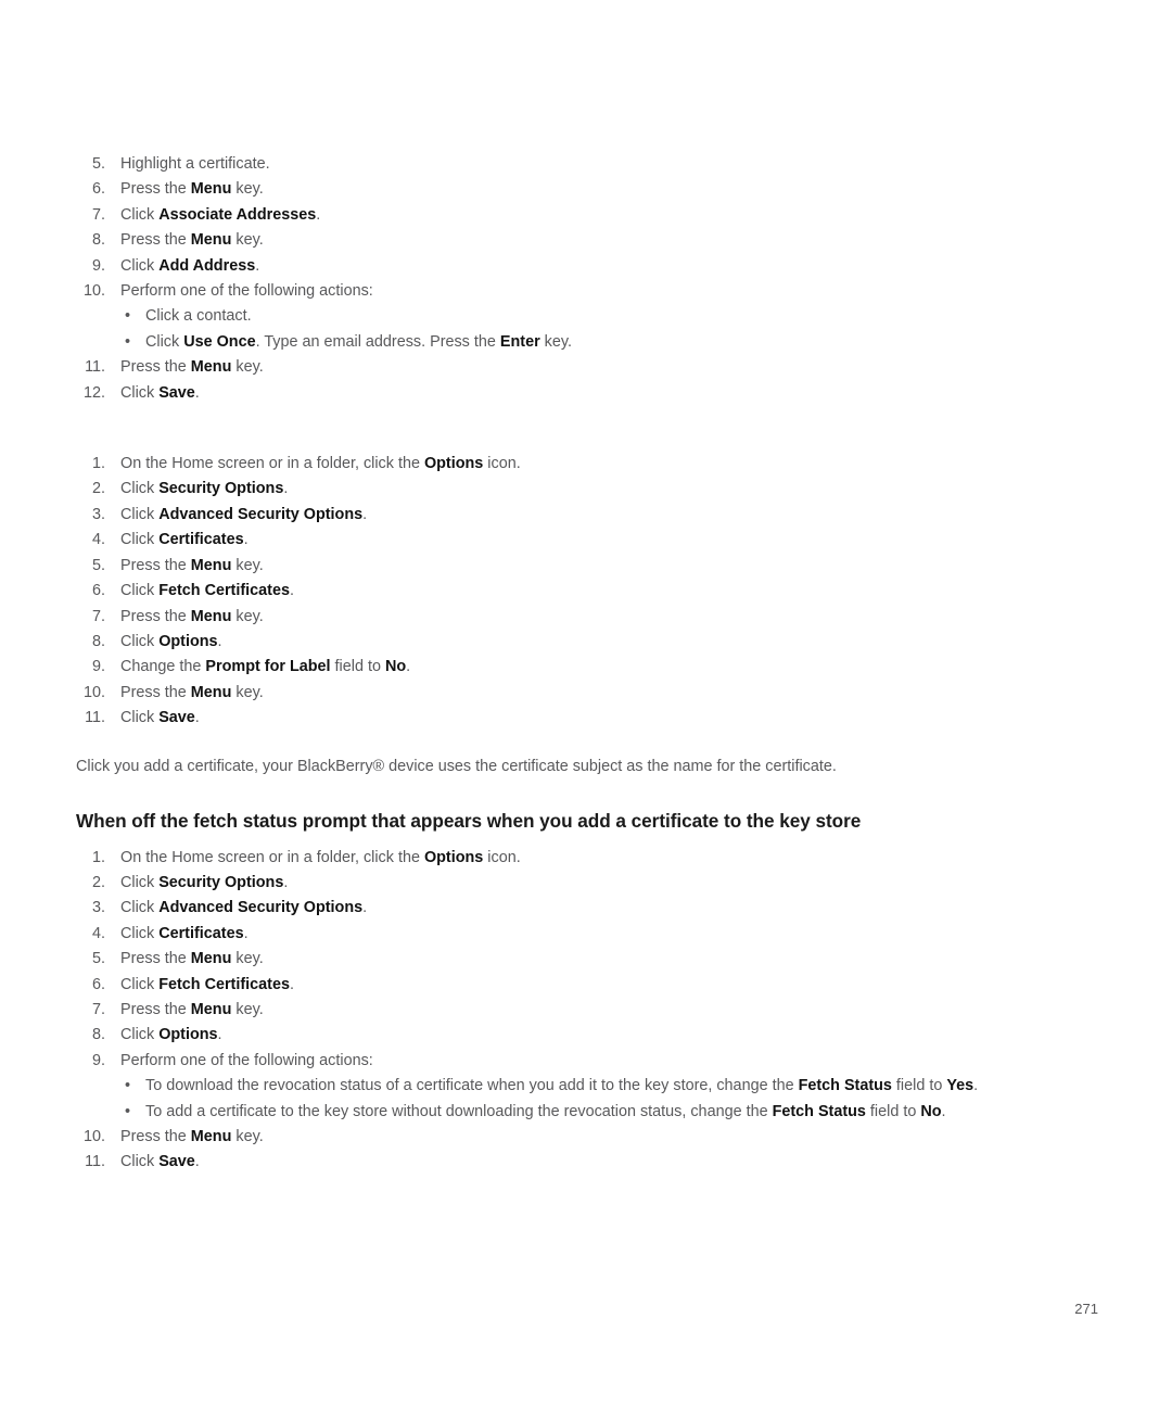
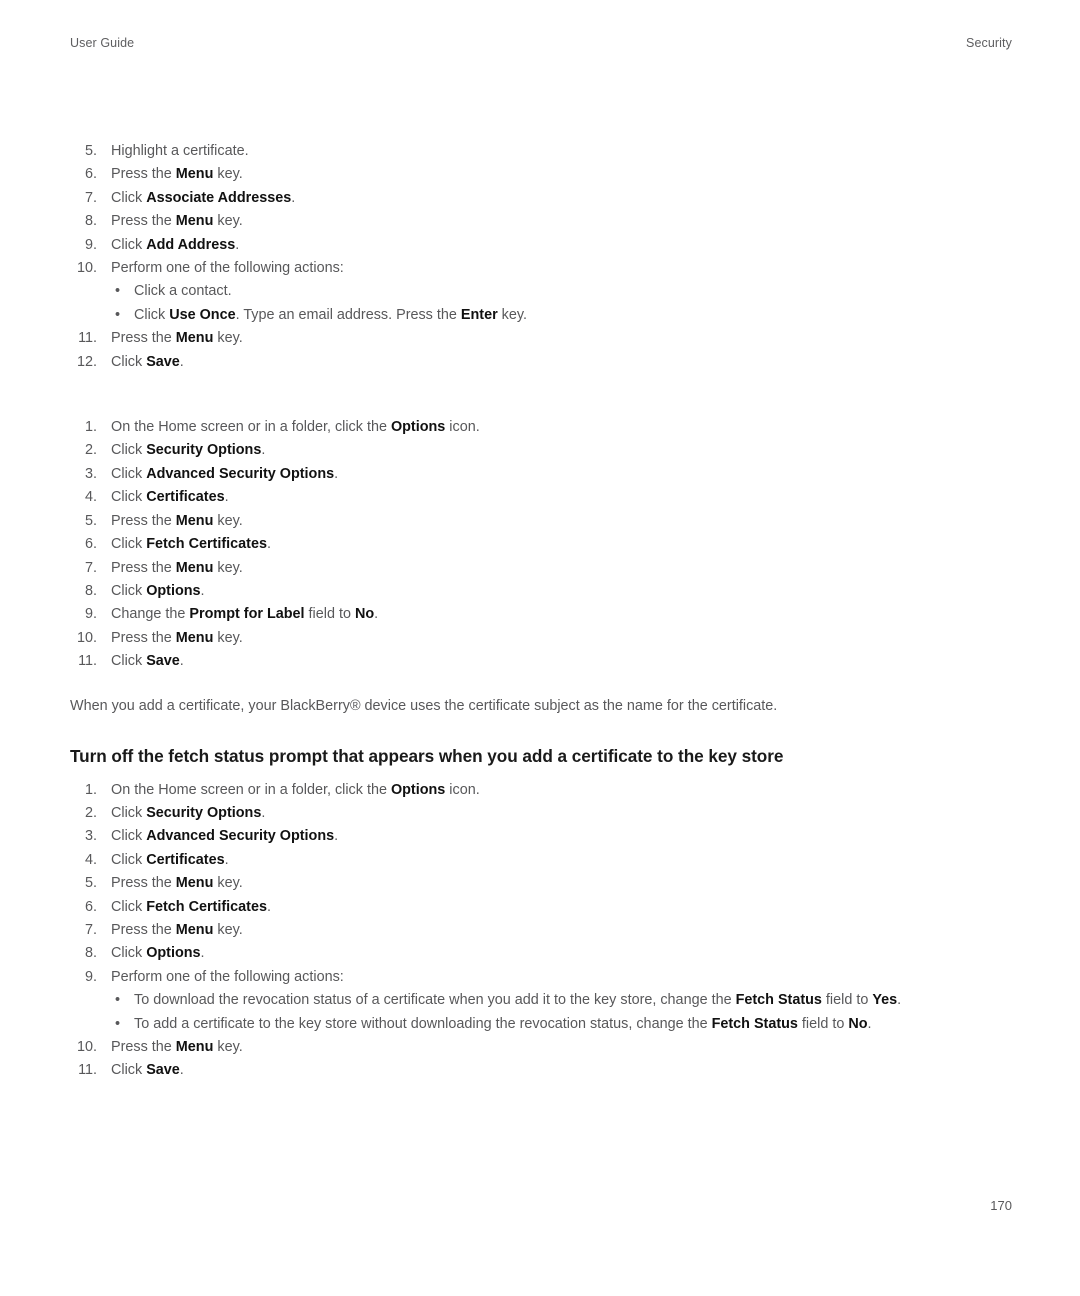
+ User Guide
+ Security
  5.
  Highlight a certificate.
  6.
  Press the Menu key.
  7.
  Click Associate Addresses.
  8.
  Press the Menu key.
  9.
  Click Add Address.
  10.
  Perform one of the following actions:
  •
  Click a contact.
  •
  Click Use Once. Type an email address. Press the Enter key.
  11.
  Press the Menu key.
  12.
  Click Save.
  1.
  On the Home screen or in a folder, click the Options icon.
  2.
  Click Security Options.
  3.
  Click Advanced Security Options.
  4.
  Click Certificates.
  5.
  Press the Menu key.
  6.
  Click Fetch Certificates.
  7.
  Press the Menu key.
  8.
  Click Options.
  9.
  Change the Prompt for Label field to No.
  10.
  Press the Menu key.
  11.
  Click Save.
- Click you add a certificate, your BlackBerry® device uses the certificate subject as the name for the certificate.
+ When you add a certificate, your BlackBerry® device uses the certificate subject as the name for the certificate.
- When off the fetch status prompt that appears when you add a certificate to the key store
+ Turn off the fetch status prompt that appears when you add a certificate to the key store
  1.
  On the Home screen or in a folder, click the Options icon.
  2.
  Click Security Options.
  3.
  Click Advanced Security Options.
  4.
  Click Certificates.
  5.
  Press the Menu key.
  6.
  Click Fetch Certificates.
  7.
  Press the Menu key.
  8.
  Click Options.
  9.
  Perform one of the following actions:
  •
  To download the revocation status of a certificate when you add it to the key store, change the Fetch Status field to Yes.
  •
  To add a certificate to the key store without downloading the revocation status, change the Fetch Status field to No.
  10.
  Press the Menu key.
  11.
  Click Save.
- 271
+ 170
